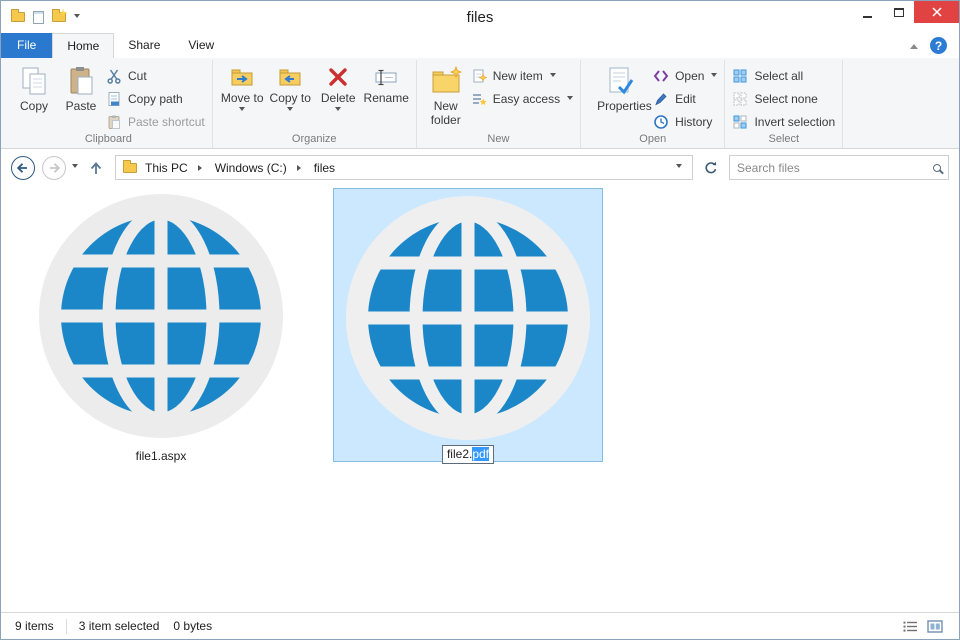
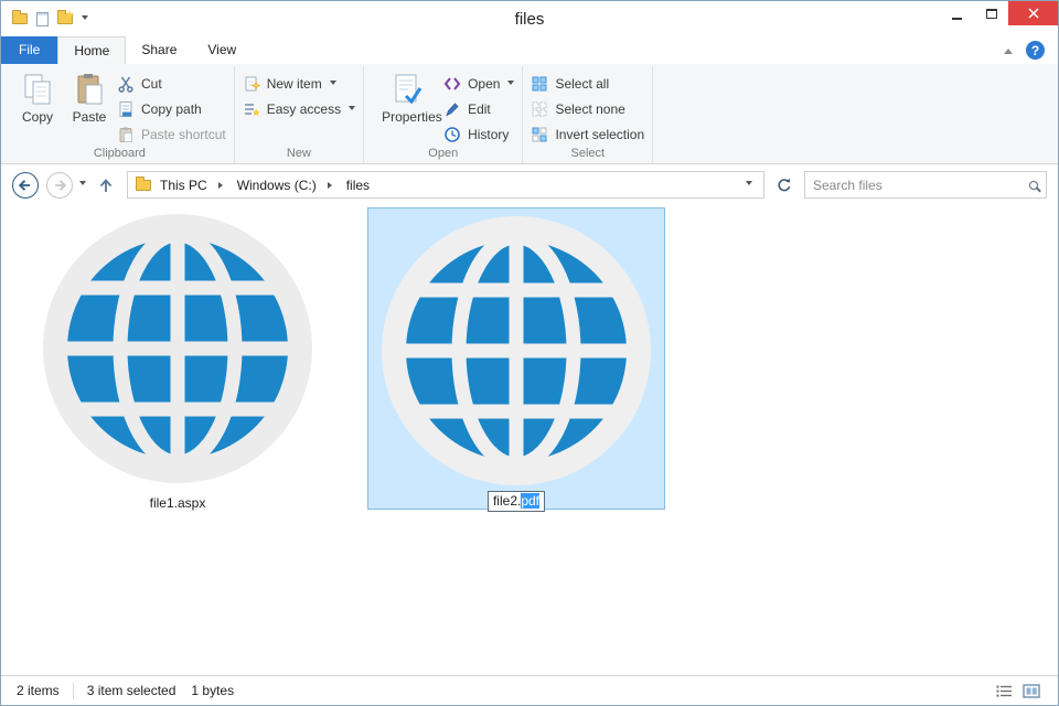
  files
  File
  Home
  Share
  View
  ?
  Copy
  Paste
  Cut
  Copy path
  Paste shortcut
  Clipboard
- Move to
- Copy to
- Delete
- Rename
- Organize
- New folder
  New item
  Easy access
  New
  Properties
  Open
  Edit
  History
  Open
  Select all
  Select none
  Invert selection
  Select
  This PC
  Windows (C:)
  files
  Search files
  file1.aspx
  file2.pdf
- 9 items
+ 2 items
  3 item selected
- 0 bytes
+ 1 bytes
